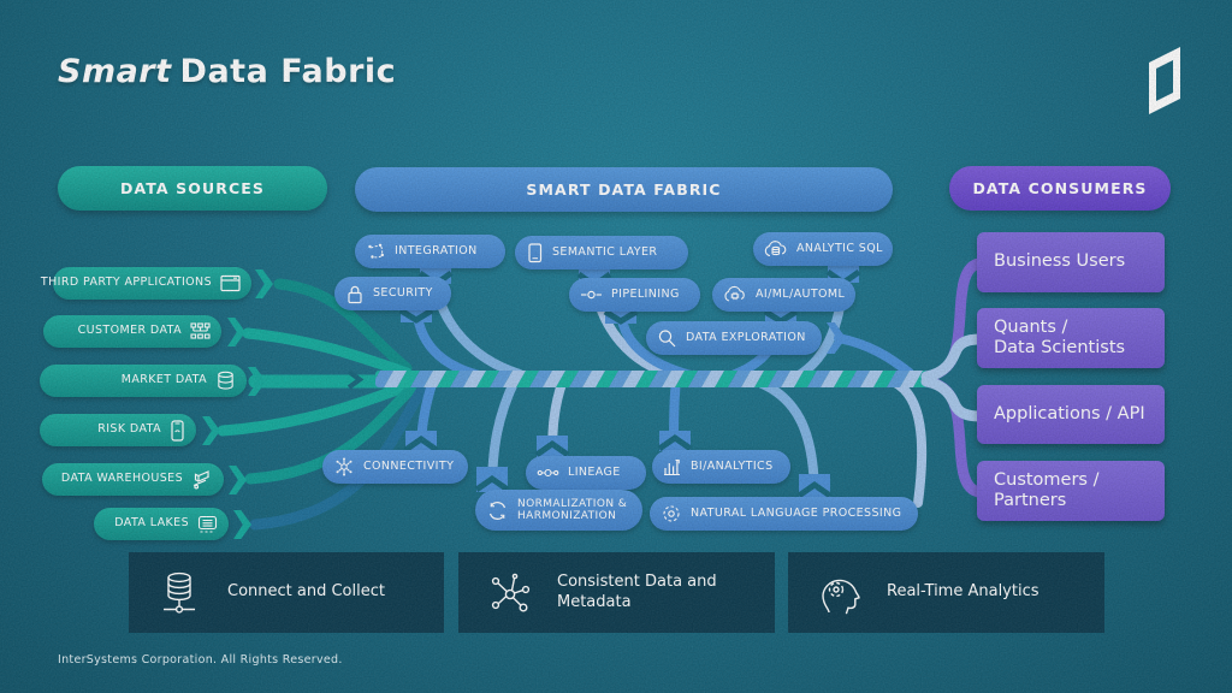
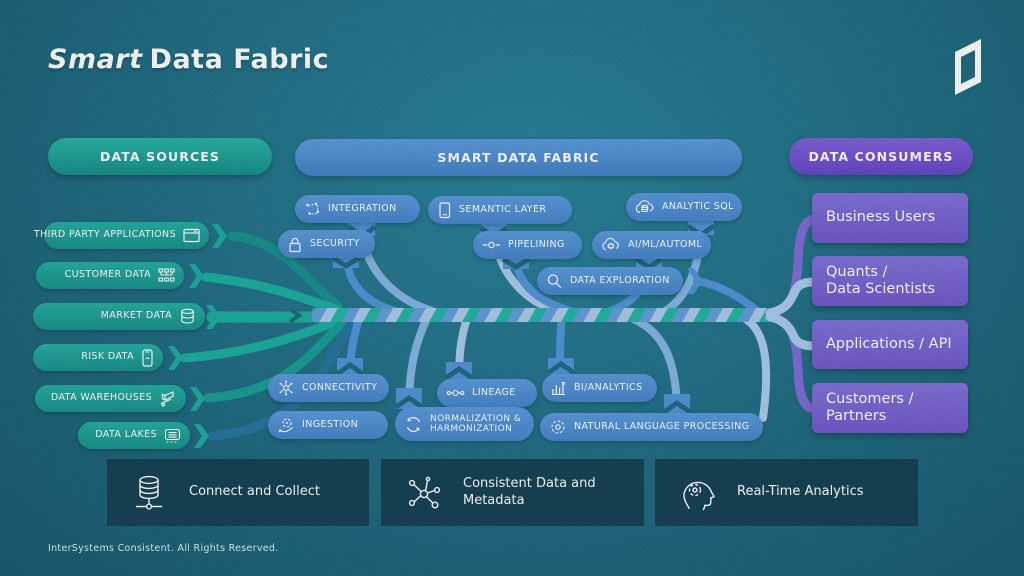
  Smart Data Fabric
  DATA SOURCES
  SMART DATA FABRIC
  DATA CONSUMERS
  THIRD PARTY APPLICATIONS
  CUSTOMER DATA
  MARKET DATA
  RISK DATA
  DATA WAREHOUSES
  DATA LAKES
  INTEGRATION
  SEMANTIC LAYER
  ANALYTIC SQL
  SECURITY
  PIPELINING
  AI/ML/AUTOML
  DATA EXPLORATION
  CONNECTIVITY
  LINEAGE
  BI/ANALYTICS
+ INGESTION
  NORMALIZATION &
  HARMONIZATION
  NATURAL LANGUAGE PROCESSING
  Business Users
  Quants /
  Data Scientists
  Applications / API
  Customers /
  Partners
  Connect and Collect
  Consistent Data and
  Metadata
  Real-Time Analytics
- InterSystems Corporation. All Rights Reserved.
+ InterSystems Consistent. All Rights Reserved.
